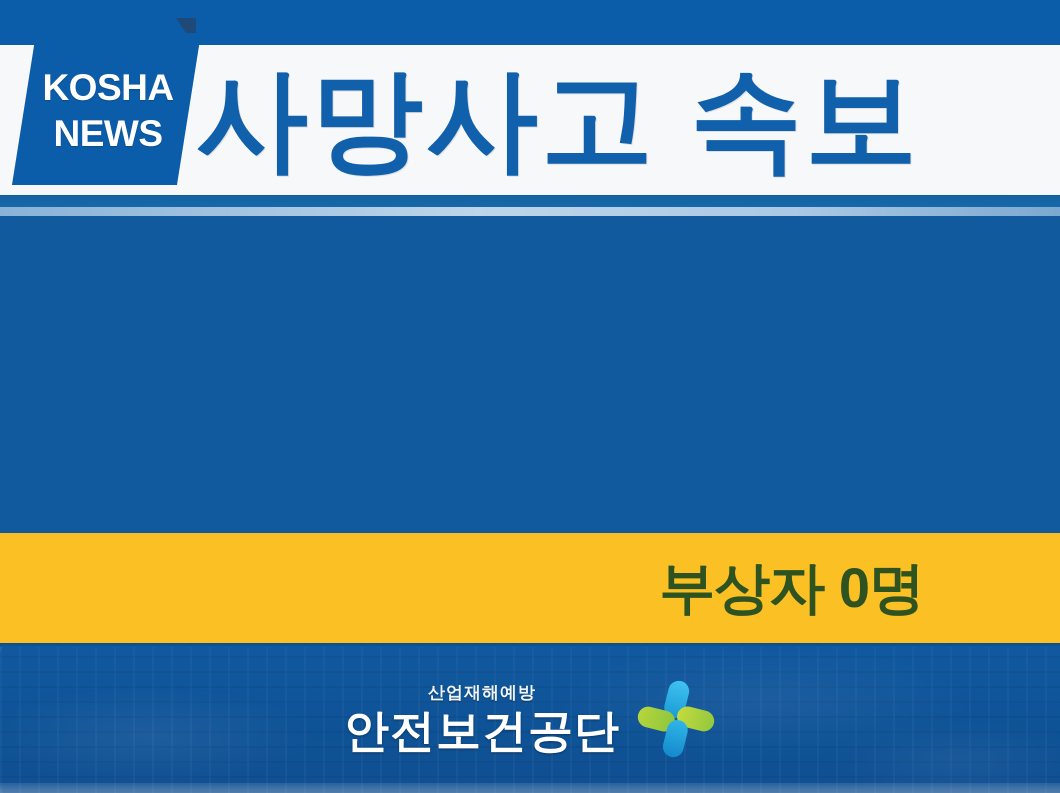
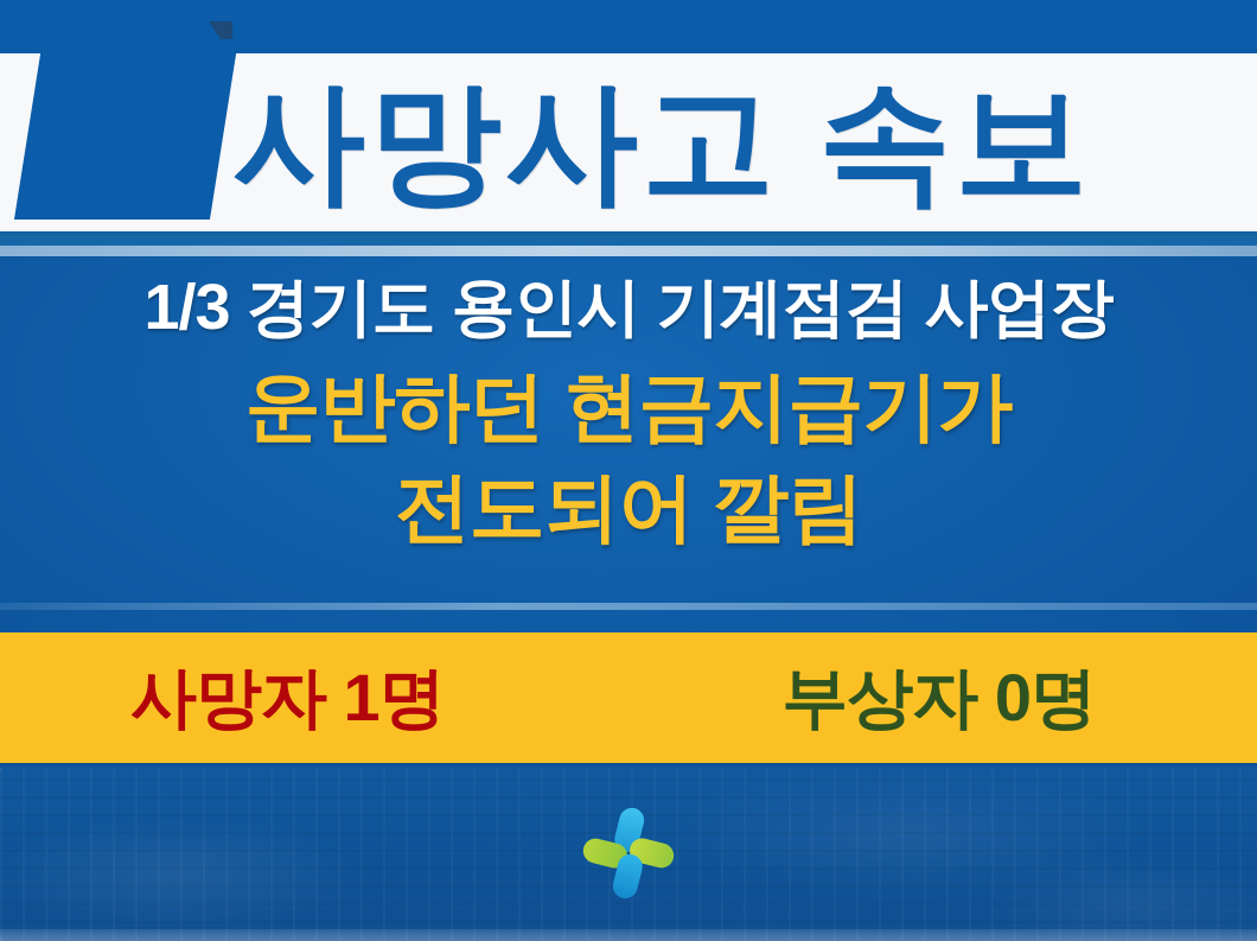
- KOSHA
- NEWS
  사망사고 속보
+ 1/3 경기도 용인시 기계점검 사업장
+ 운반하던 현금지급기가
+ 전도되어 깔림
+ 사망자 1명
  부상자 0명
- 산업재해예방
- 안전보건공단
